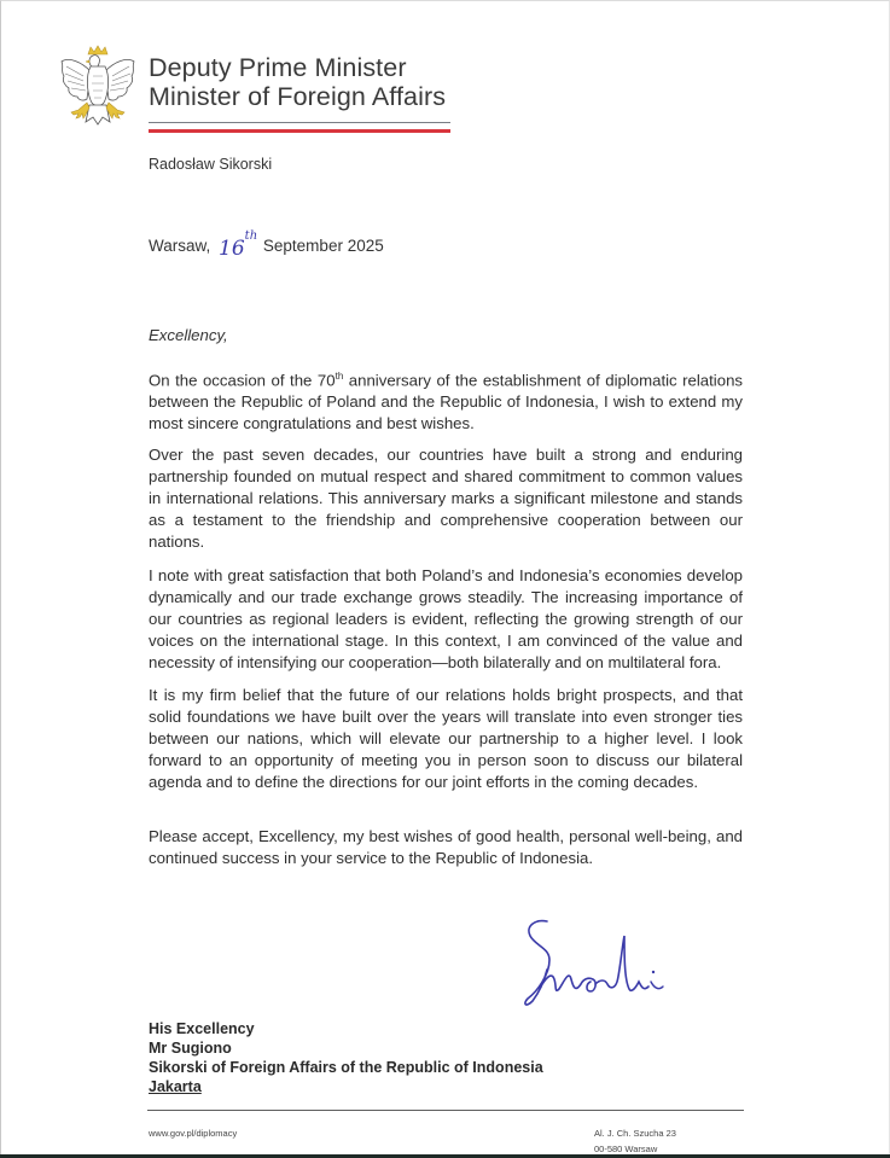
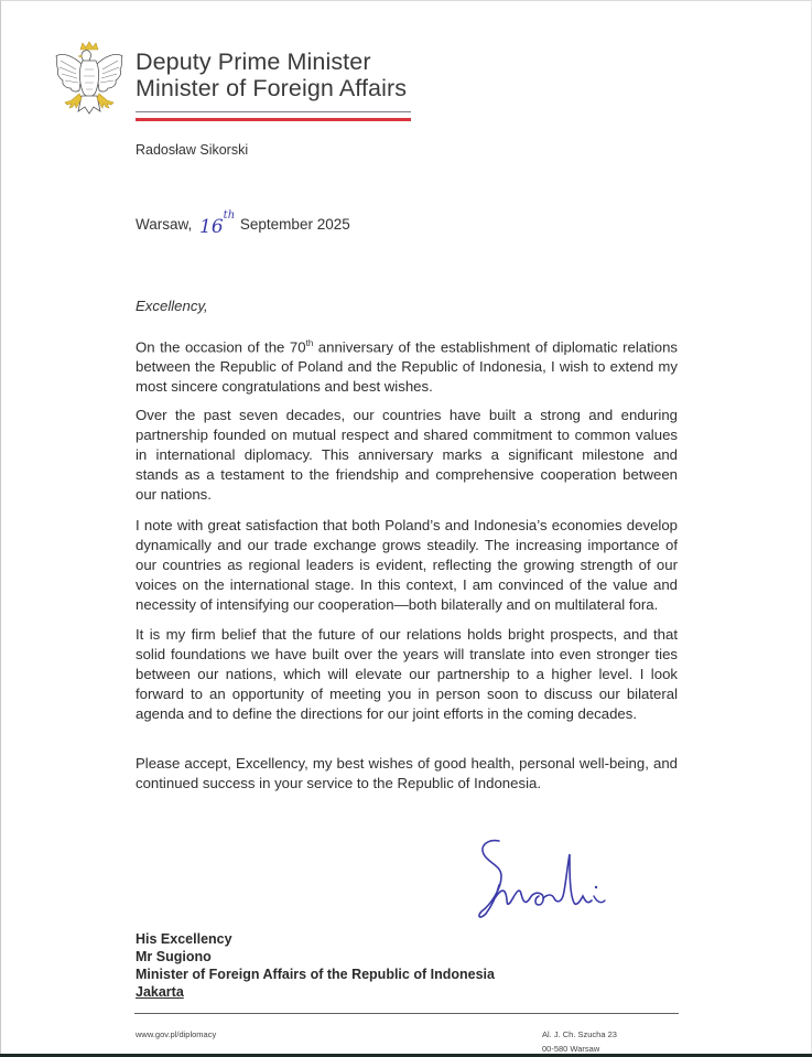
  Deputy Prime Minister
  Minister of Foreign Affairs
  Radosław Sikorski
  Warsaw, 16th September 2025
  Excellency,
  On the occasion of the 70th anniversary of the establishment of diplomatic relations between the Republic of Poland and the Republic of Indonesia, I wish to extend my most sincere congratulations and best wishes.
- Over the past seven decades, our countries have built a strong and enduring partnership founded on mutual respect and shared commitment to common values in international relations. This anniversary marks a significant milestone and stands as a testament to the friendship and comprehensive cooperation between our nations.
+ Over the past seven decades, our countries have built a strong and enduring partnership founded on mutual respect and shared commitment to common values in international diplomacy. This anniversary marks a significant milestone and stands as a testament to the friendship and comprehensive cooperation between our nations.
  I note with great satisfaction that both Poland’s and Indonesia’s economies develop dynamically and our trade exchange grows steadily. The increasing importance of our countries as regional leaders is evident, reflecting the growing strength of our voices on the international stage. In this context, I am convinced of the value and necessity of intensifying our cooperation—both bilaterally and on multilateral fora.
  It is my firm belief that the future of our relations holds bright prospects, and that solid foundations we have built over the years will translate into even stronger ties between our nations, which will elevate our partnership to a higher level. I look forward to an opportunity of meeting you in person soon to discuss our bilateral agenda and to define the directions for our joint efforts in the coming decades.
  Please accept, Excellency, my best wishes of good health, personal well-being, and continued success in your service to the Republic of Indonesia.
  His Excellency
  Mr Sugiono
- Sikorski of Foreign Affairs of the Republic of Indonesia
+ Minister of Foreign Affairs of the Republic of Indonesia
  Jakarta
  www.gov.pl/diplomacy
  Al. J. Ch. Szucha 23
  00-580 Warsaw
